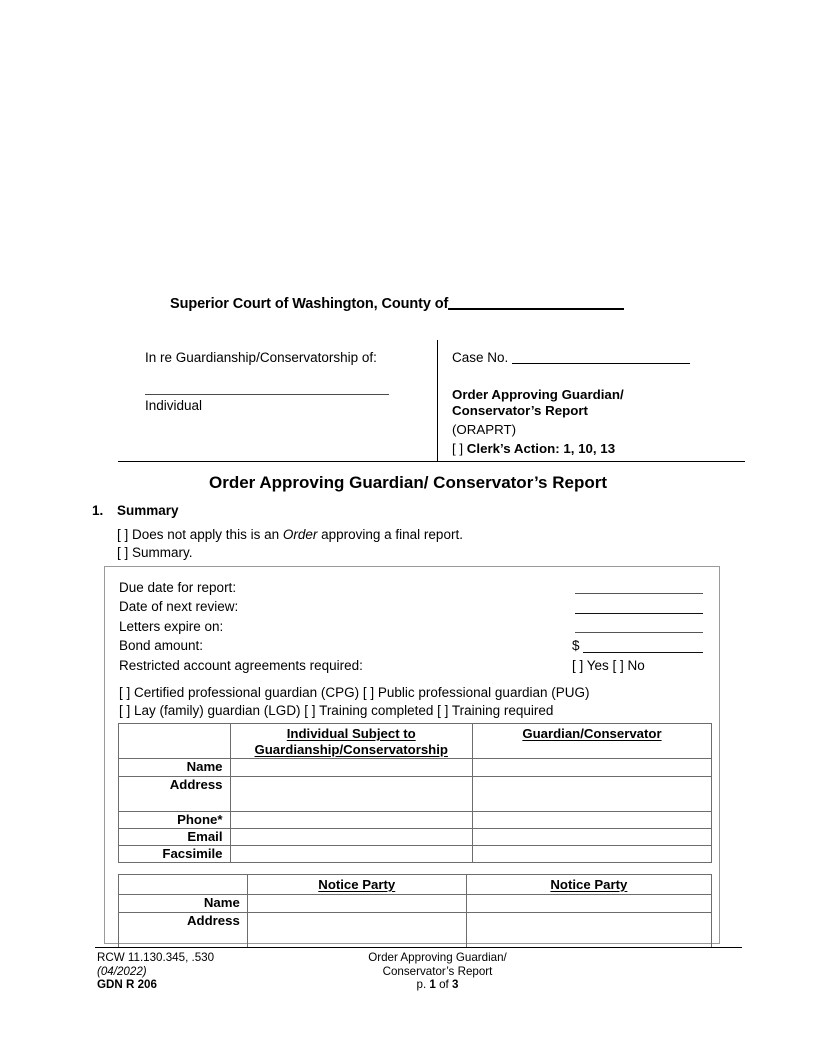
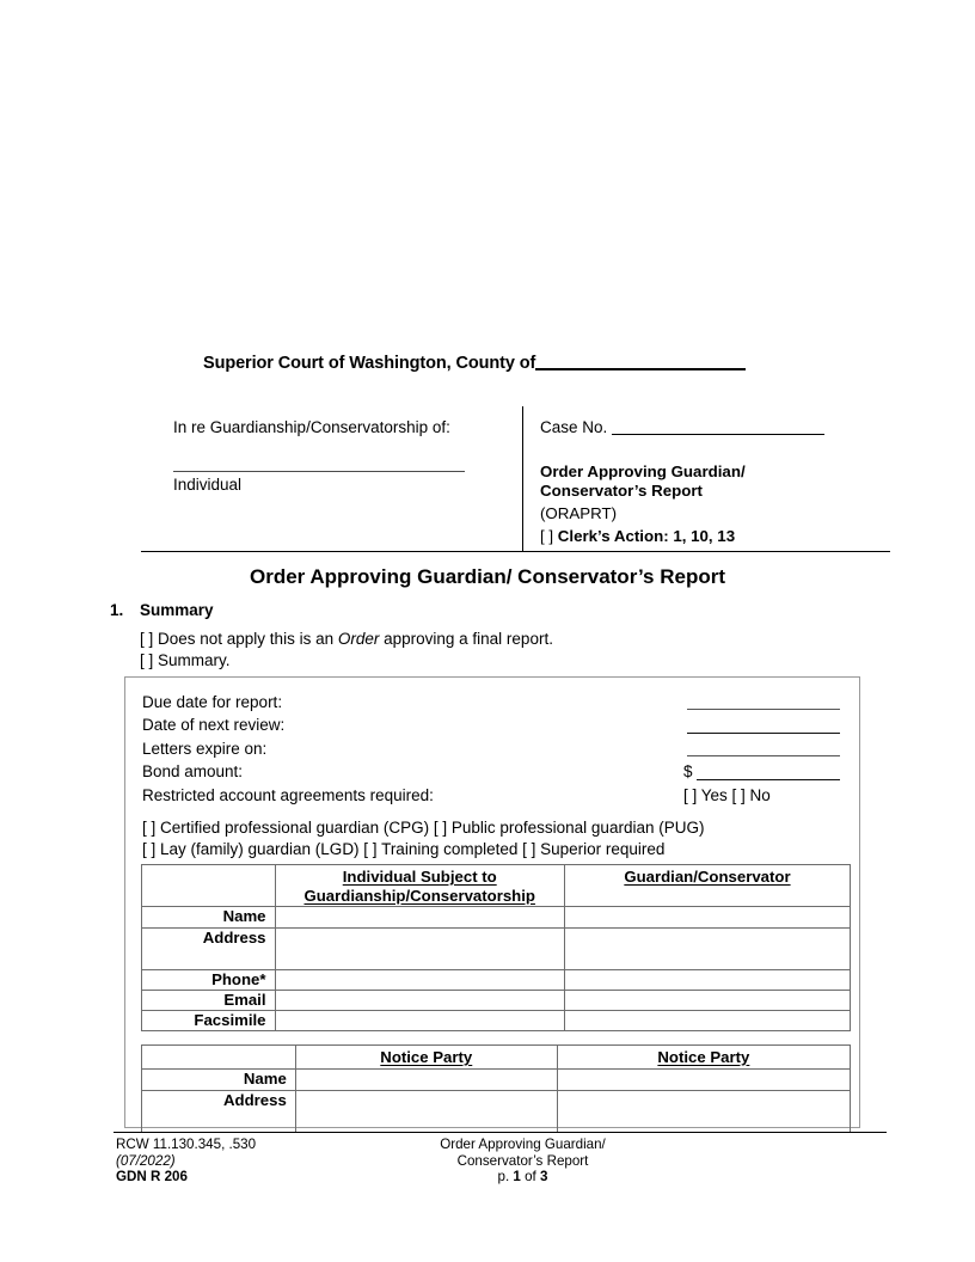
  Superior Court of Washington, County of
  In re Guardianship/Conservatorship of:
  Individual
  Case No.
  Order Approving Guardian/
  Conservator’s Report
  (ORAPRT)
  [ ] Clerk’s Action: 1, 10, 13
  Order Approving Guardian/ Conservator’s Report
  1.
  Summary
  [ ] Does not apply this is an Order approving a final report.
  [ ] Summary.
  Due date for report:
  Date of next review:
  Letters expire on:
  Bond amount:
  $
  Restricted account agreements required:
  [ ] Yes [ ] No
  [ ] Certified professional guardian (CPG) [ ] Public professional guardian (PUG)
- [ ] Lay (family) guardian (LGD) [ ] Training completed [ ] Training required
+ [ ] Lay (family) guardian (LGD) [ ] Training completed [ ] Superior required
  	Individual Subject to Guardianship/Conservatorship	Guardian/Conservator
  Name
  Address
  Phone*
  Email
  Facsimile
  	Notice Party	Notice Party
  Name
  Address
  RCW 11.130.345, .530
- (04/2022)
+ (07/2022)
  GDN R 206
  Order Approving Guardian/
  Conservator’s Report
  p. 1 of 3
